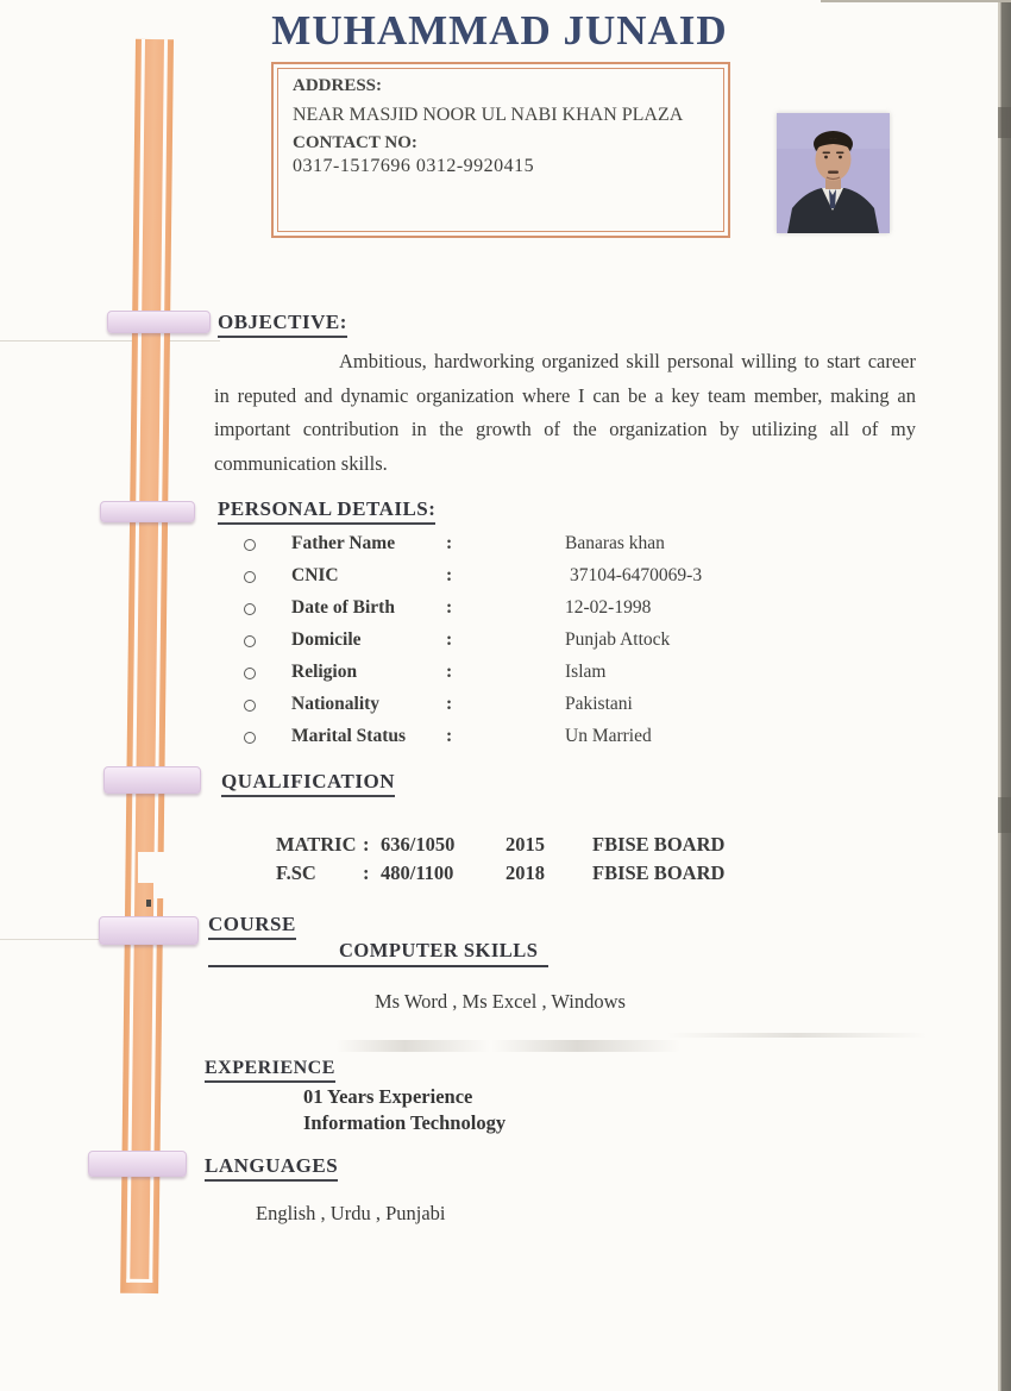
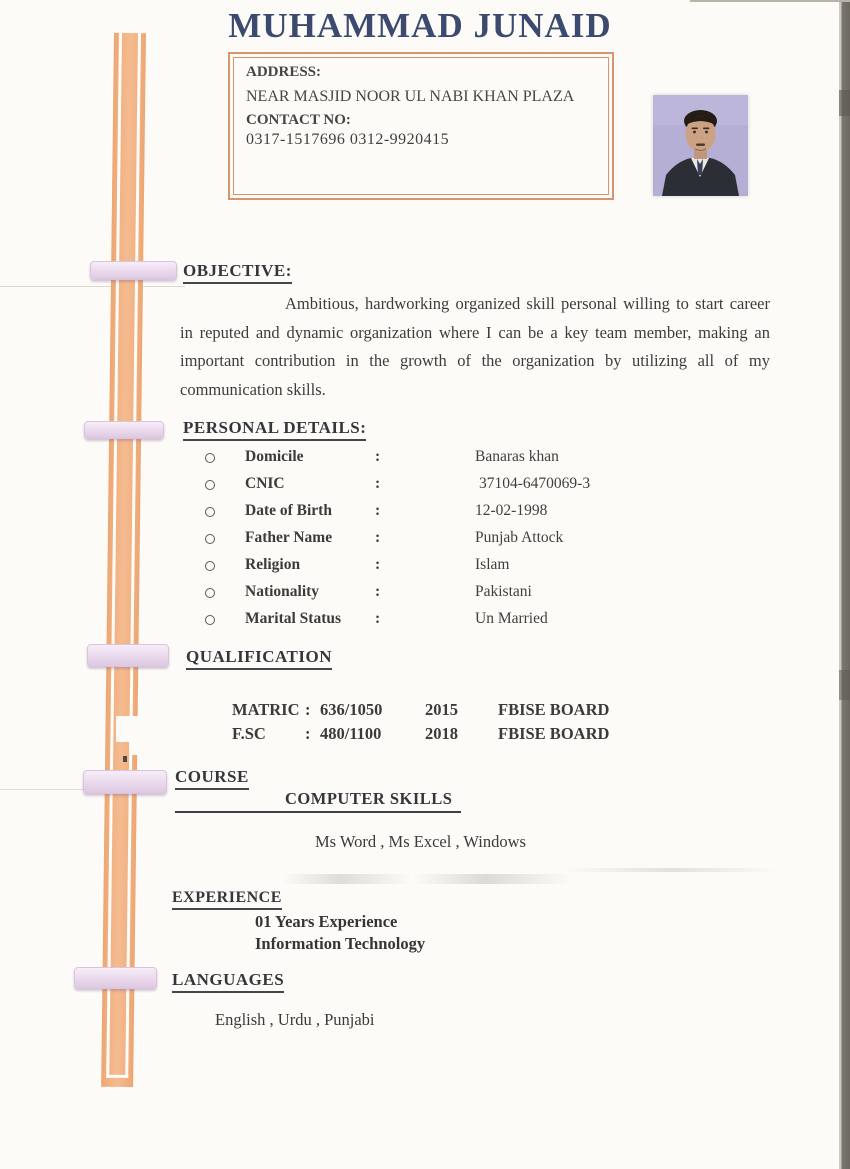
  MUHAMMAD JUNAID
  ADDRESS:
  NEAR MASJID NOOR UL NABI KHAN PLAZA
  CONTACT NO:
  0317-1517696 0312-9920415
  OBJECTIVE:
  Ambitious, hardworking organized skill personal willing to start career in reputed and dynamic organization where I can be a key team member, making an important contribution in the growth of the organization by utilizing all of my communication skills.
  PERSONAL DETAILS:
- Father Name
+ Domicile
  :
  Banaras khan
  CNIC
  :
  37104-6470069-3
  Date of Birth
  :
  12-02-1998
- Domicile
+ Father Name
  :
  Punjab Attock
  Religion
  :
  Islam
  Nationality
  :
  Pakistani
  Marital Status
  :
  Un Married
  QUALIFICATION
  MATRIC
  :
  636/1050
  2015
  FBISE BOARD
  F.SC
  :
  480/1100
  2018
  FBISE BOARD
  COURSE
  COMPUTER SKILLS
  Ms Word , Ms Excel , Windows
  EXPERIENCE
  01 Years Experience
  Information Technology
  LANGUAGES
  English , Urdu , Punjabi
